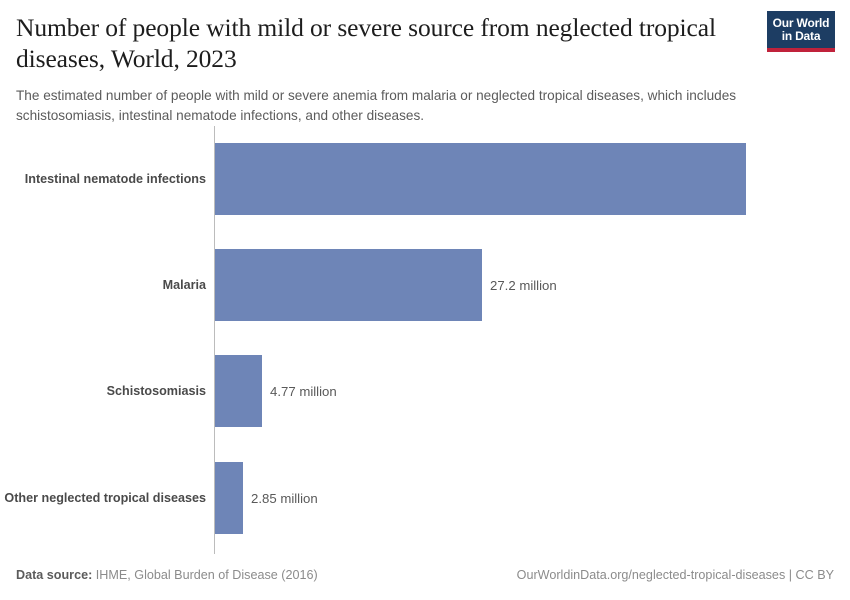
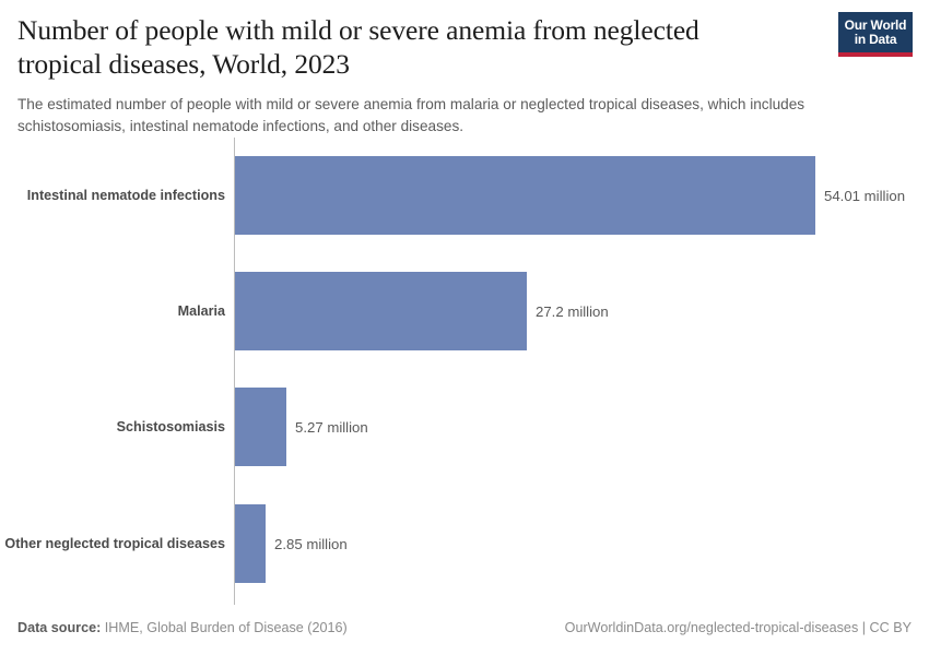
- Number of people with mild or severe source from neglected tropical diseases, World, 2023
+ Number of people with mild or severe anemia from neglected tropical diseases, World, 2023
  The estimated number of people with mild or severe anemia from malaria or neglected tropical diseases, which includes schistosomiasis, intestinal nematode infections, and other diseases.
  Our World
  in Data
  Intestinal nematode infections
+ 54.01 million
  Malaria
  27.2 million
  Schistosomiasis
- 4.77 million
+ 5.27 million
  Other neglected tropical diseases
  2.85 million
  Data source: IHME, Global Burden of Disease (2016)
  OurWorldinData.org/neglected-tropical-diseases | CC BY
